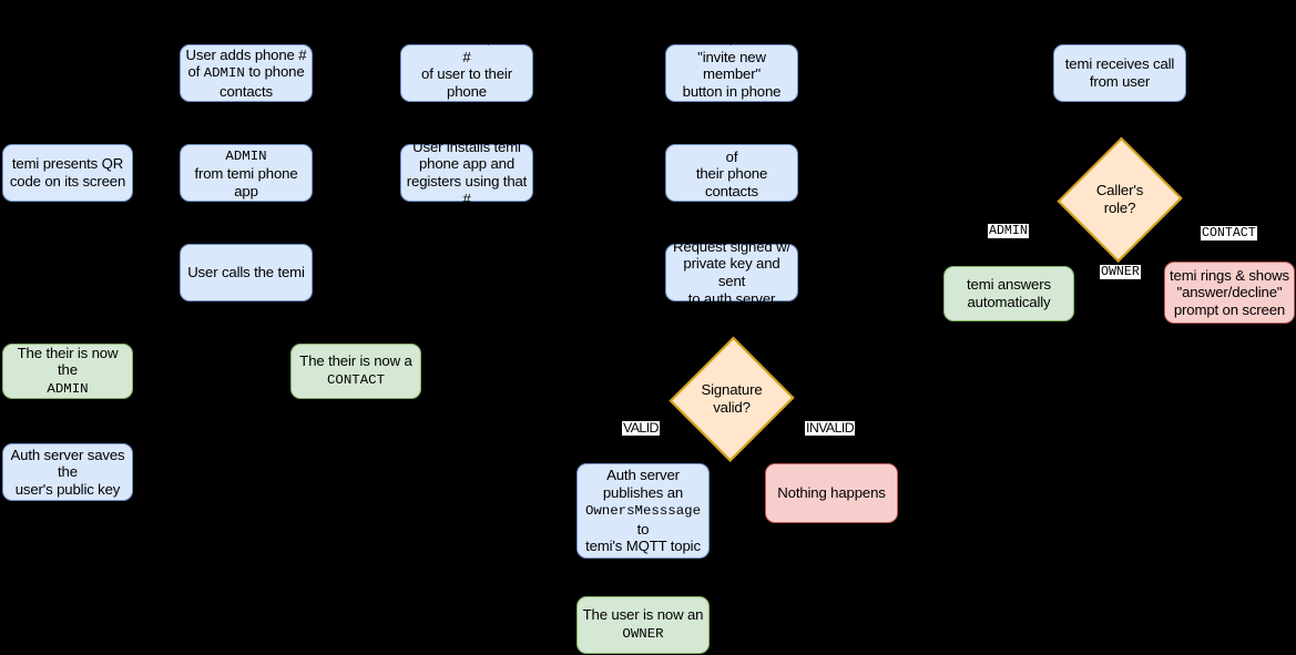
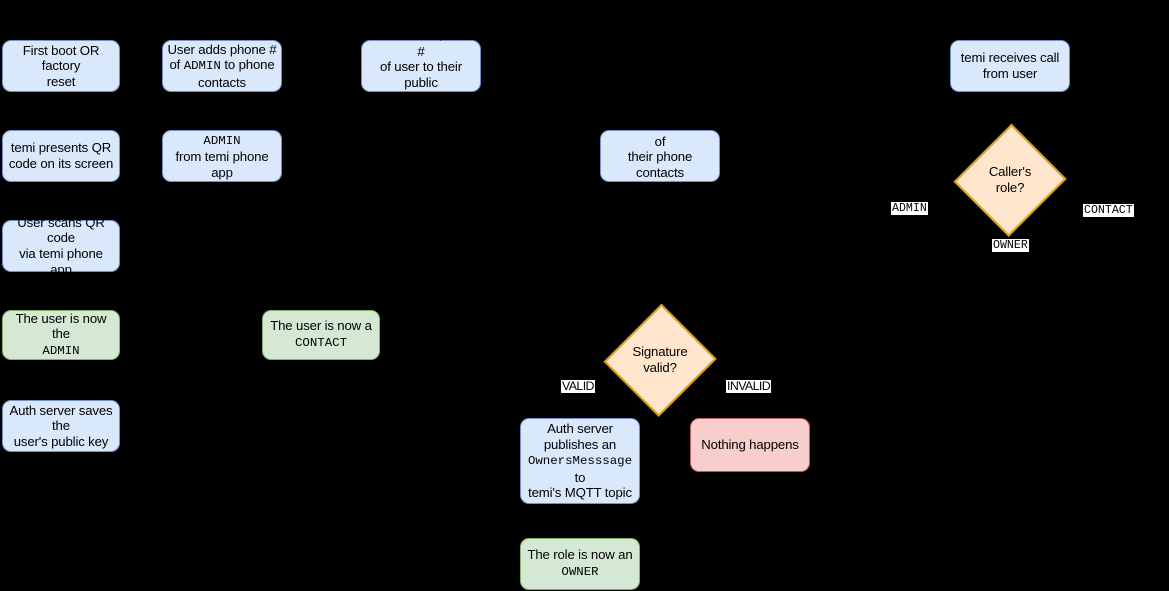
+ First boot OR factory
+ reset
  temi presents QR
  code on its screen
+ User scans QR code
+ via temi phone app
- The their is now the
+ The user is now the
  ADMIN
  Auth server saves the
  user's public key
  User adds phone #
  of ADMIN to phone
  contacts
  User selects ADMIN
  from temi phone app
  contacts
- User calls the temi
- The their is now a
+ The user is now a
  CONTACT
  ADMIN adds phone #
- of user to their phone
+ of user to their public
  contacts
- User installs temi
- phone app and
- registers using that #
- ADMIN presses
- "invite new member"
- button in phone app
  ADMIN selects one of
  their phone contacts
  to add
- Request signed w/
- private key and sent
- to auth server
  Signature
  valid?
  VALID
  INVALID
  Auth server
  publishes an
  OwnersMesssage to
  temi's MQTT topic
  Nothing happens
- The user is now an
+ The role is now an
  OWNER
  temi receives call
  from user
  Caller's
  role?
  ADMIN
  OWNER
  CONTACT
- temi answers
- automatically
- temi rings & shows
- "answer/decline"
- prompt on screen
